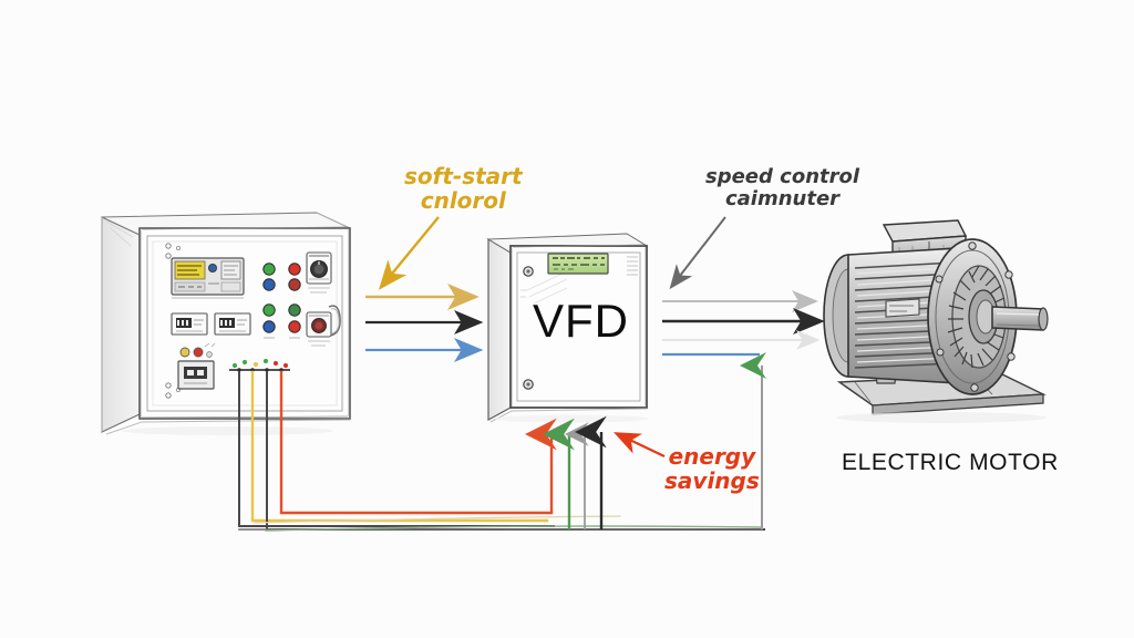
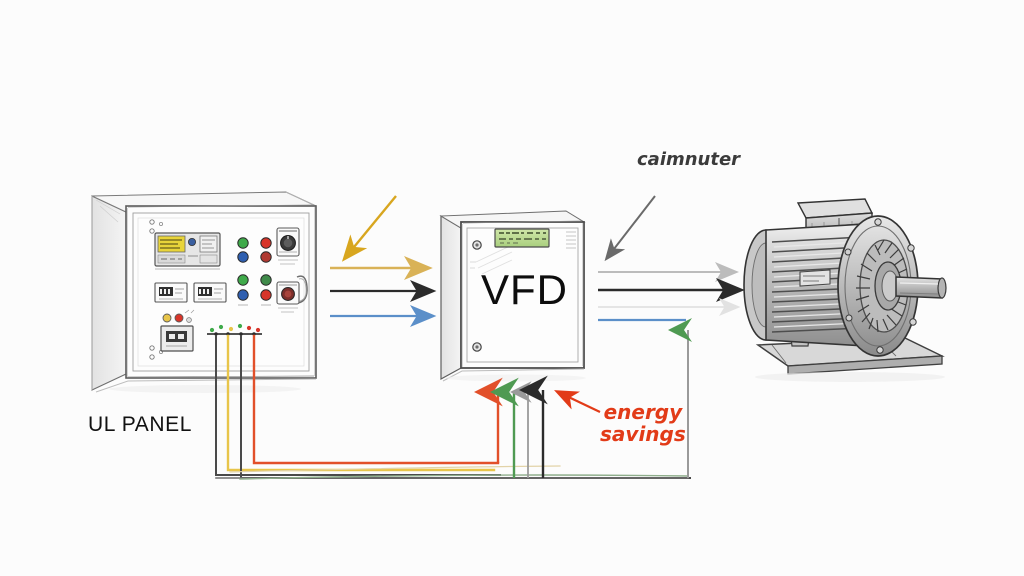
+ UL PANEL
  VFD
- ELECTRIC MOTOR
- soft-start
- cnlorol
- speed control
  caimnuter
  energy
  savings
